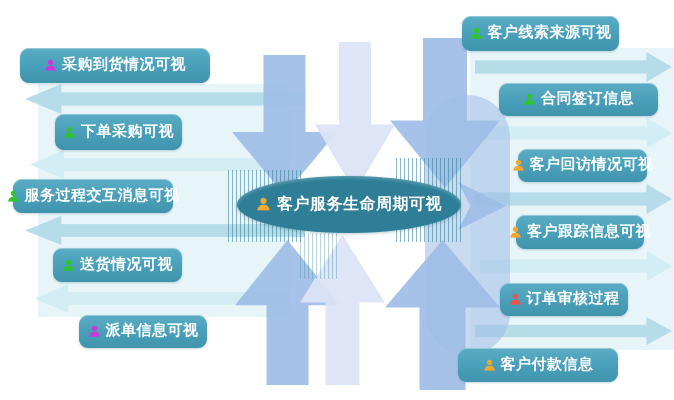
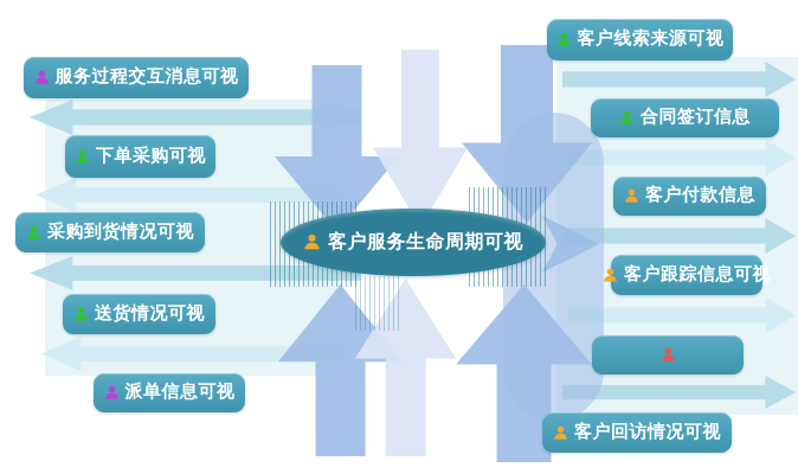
- 采购到货情况可视
+ 服务过程交互消息可视
  下单采购可视
- 服务过程交互消息可视
+ 采购到货情况可视
  送货情况可视
  派单信息可视
  客户线索来源可视
  合同签订信息
- 客户回访情况可视
+ 客户付款信息
  客户跟踪信息可视
- 订单审核过程
- 客户付款信息
+ 客户回访情况可视
  客户服务生命周期可视
